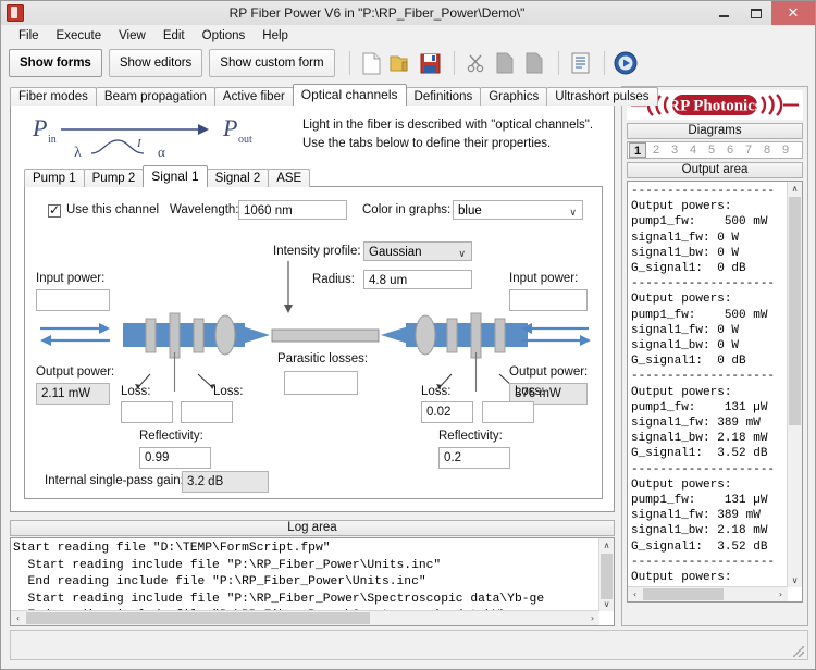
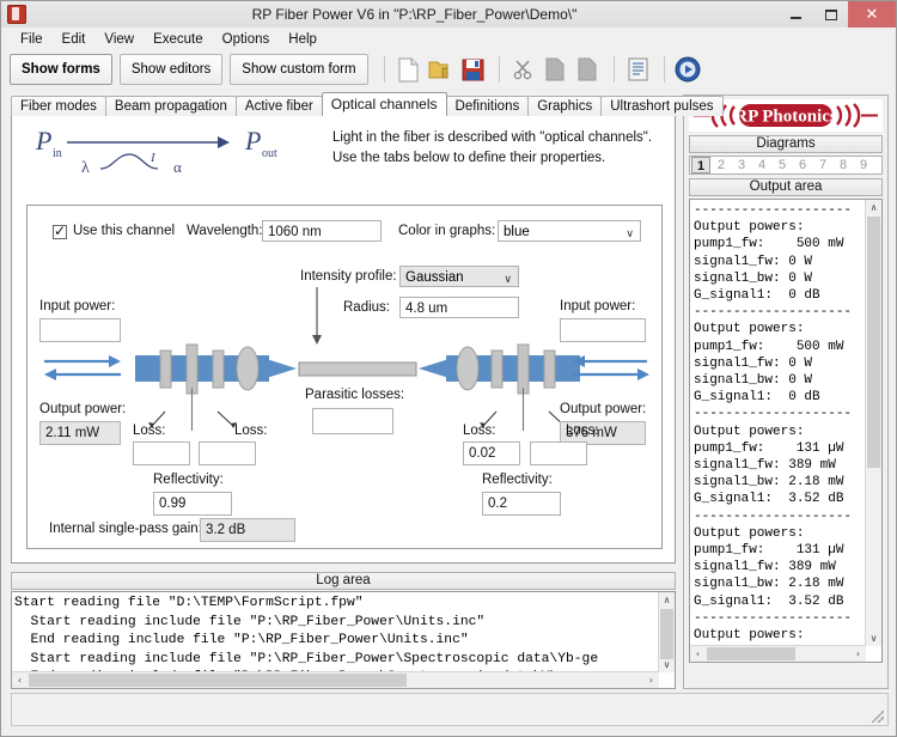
  RP Fiber Power V6 in "P:\RP_Fiber_Power\Demo\"
  ✕
  File
- Execute
+ Edit
  View
- Edit
+ Execute
  Options
  Help
  Show forms
  Show editors
  Show custom form
  Fiber modes
  Beam propagation
  Active fiber
  Optical channels
  Definitions
  Graphics
  Ultrashort pulses
  P
  in
  P
  out
  λ
  I
  α
  Light in the fiber is described with "optical channels".
  Use the tabs below to define their properties.
- Pump 1
- Pump 2
- Signal 1
- Signal 2
- ASE
  Use this channel
  Wavelength:
  1060 nm
  Color in graphs:
  blue
  ∨
  Intensity profile:
  Gaussian
  ∨
  Radius:
  4.8 um
  Input power:
  Input power:
  Output power:
  2.11 mW
  Output power:
  376 mW
  Loss:
  Loss:
  Parasitic losses:
  Loss:
  0.02
  Loss:
  Reflectivity:
  0.99
  Reflectivity:
  0.2
  Internal single-pass gain
  3.2 dB
  Log area
  Start reading file "D:\TEMP\FormScript.fpw"
  Start reading include file "P:\RP_Fiber_Power\Units.inc"
  End reading include file "P:\RP_Fiber_Power\Units.inc"
  Start reading include file "P:\RP_Fiber_Power\Spectroscopic data\Yb-ge
  ∧
  ∨
  ‹
  ›
  RP Photonics
  Diagrams
  1
  2
  3
  4
  5
  6
  7
  8
  9
  Output area
  --------------------
  Output powers:
  pump1_fw: 500 mW
  signal1_fw: 0 W
  signal1_bw: 0 W
  G_signal1: 0 dB
  --------------------
  Output powers:
  pump1_fw: 500 mW
  signal1_fw: 0 W
  signal1_bw: 0 W
  G_signal1: 0 dB
  --------------------
  Output powers:
  pump1_fw: 131 µW
  signal1_fw: 389 mW
  signal1_bw: 2.18 mW
  G_signal1: 3.52 dB
  --------------------
  Output powers:
  pump1_fw: 131 µW
  signal1_fw: 389 mW
  signal1_bw: 2.18 mW
  G_signal1: 3.52 dB
  --------------------
  Output powers:
  ∧
  ∨
  ‹
  ›
